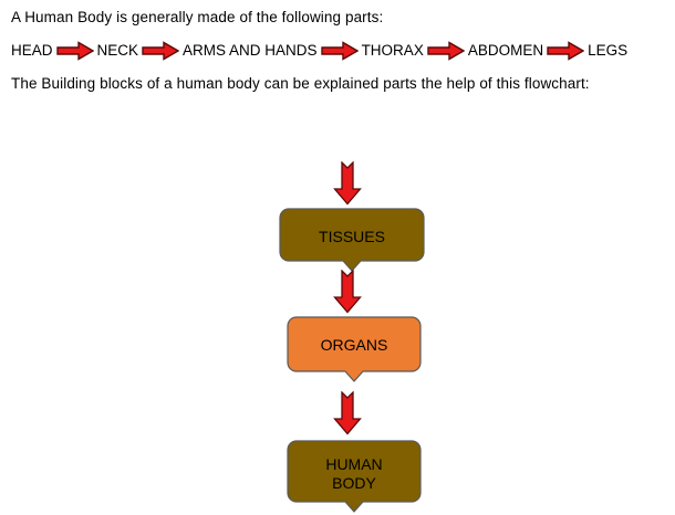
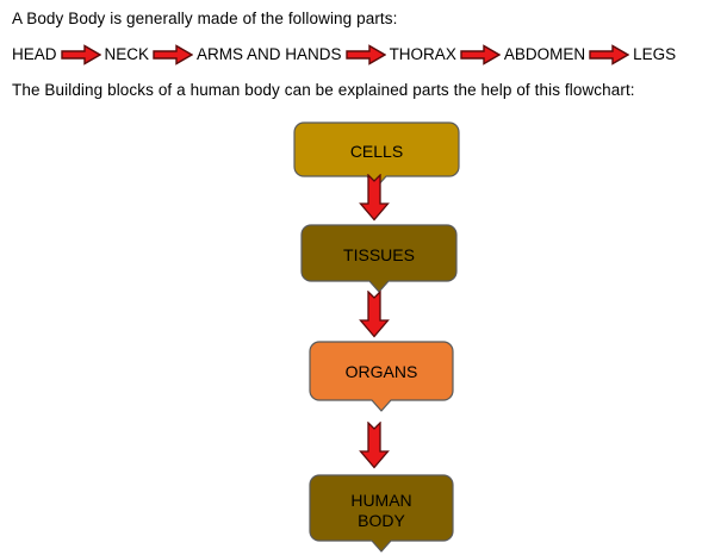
- A Human Body is generally made of the following parts:
+ A Body Body is generally made of the following parts:
  HEAD
  NECK
  ARMS AND HANDS
  THORAX
  ABDOMEN
  LEGS
  The Building blocks of a human body can be explained parts the help of this flowchart:
+ CELLS
  TISSUES
  ORGANS
  HUMAN
  BODY
